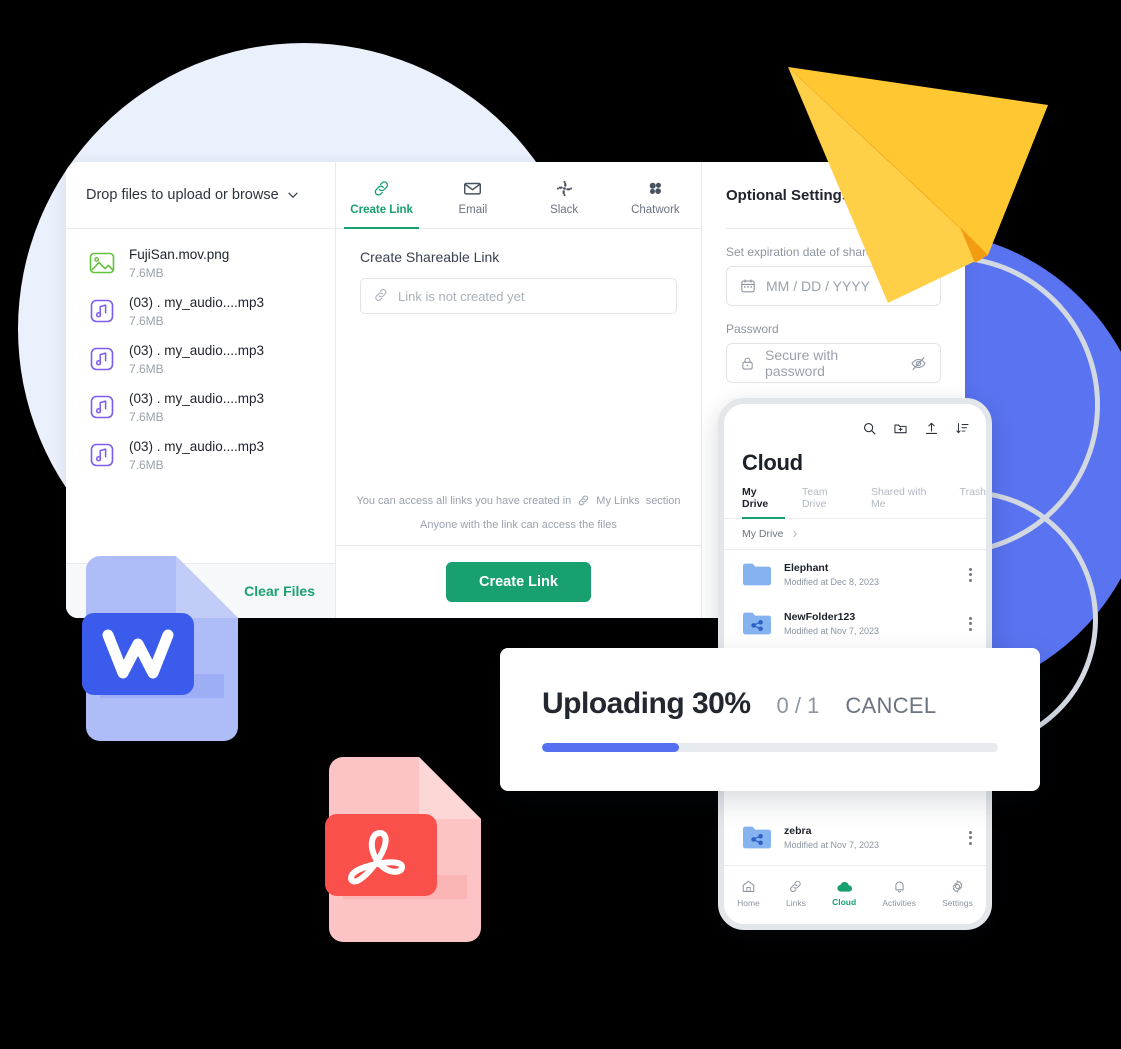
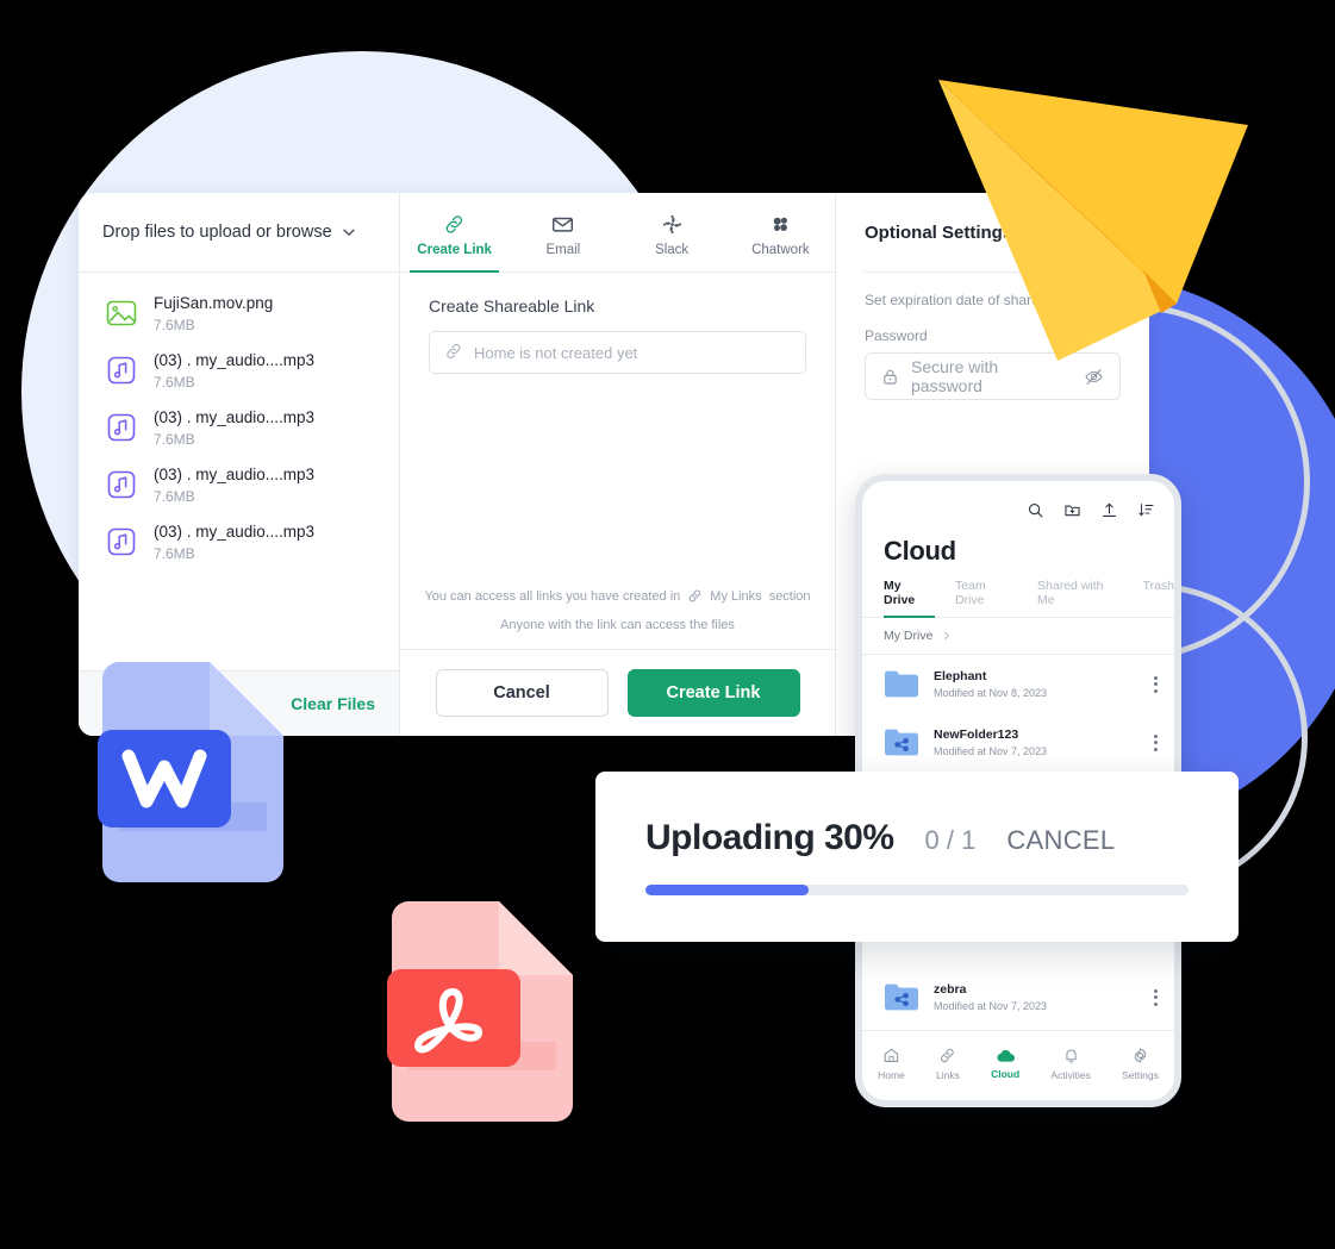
  Drop files to upload or browse
  FujiSan.mov.png
  7.6MB
  (03) . my_audio....mp3
  7.6MB
  (03) . my_audio....mp3
  7.6MB
  (03) . my_audio....mp3
  7.6MB
  (03) . my_audio....mp3
  7.6MB
  Clear Files
  Create Link
  Email
  Slack
  Chatwork
  Create Shareable Link
- Link is not created yet
+ Home is not created yet
  You can access all links you have created in
  My Links
  section
  Anyone with the link can access the files
+ Cancel
  Create Link
  Optional Setting
  Set expiration date of shar
- MM / DD / YYYY
  Password
  Secure with password
  Cloud
  My Drive
  Team Drive
  Shared with Me
  Trash
  My Drive
  Elephant
- Modified at Dec 8, 2023
+ Modified at Nov 8, 2023
  NewFolder123
  Modified at Nov 7, 2023
  zebra
  Modified at Nov 7, 2023
  Home
  Links
  Cloud
  Activities
  Settings
  Uploading 30%
  0 / 1
  CANCEL
